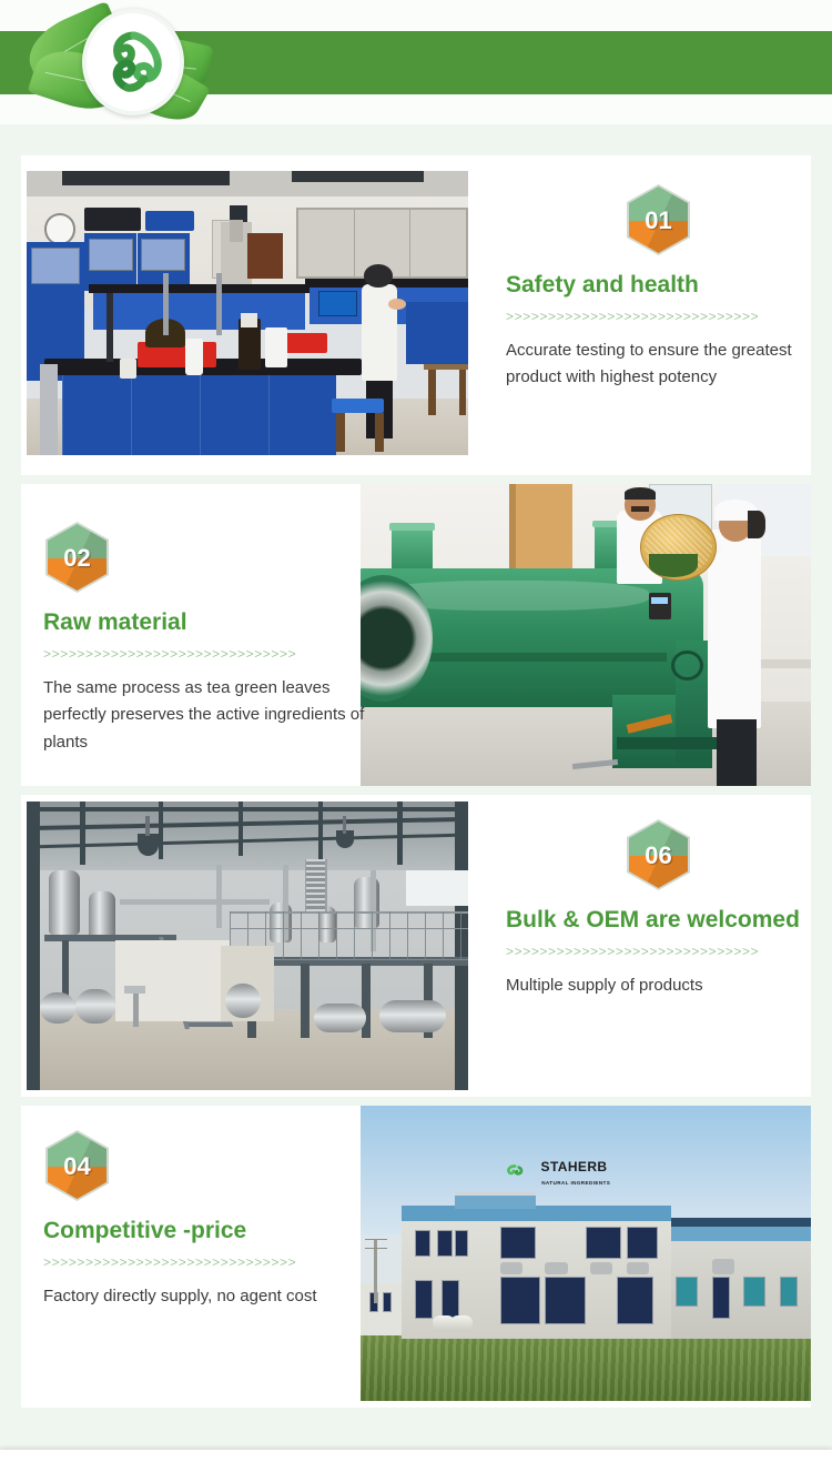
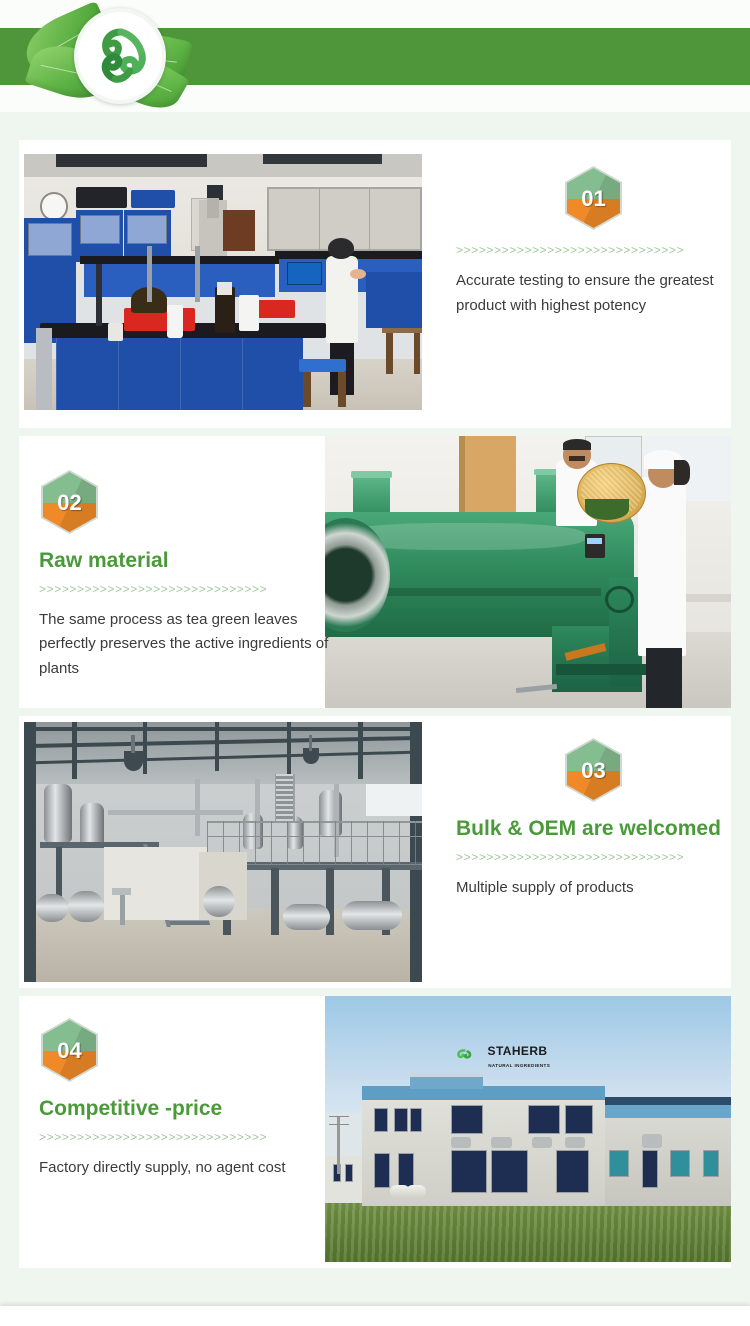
  01
- Safety and health
  >>>>>>>>>>>>>>>>>>>>>>>>>>>>>>
  Accurate testing to ensure the greatest product with highest potency
  02
  Raw material
  >>>>>>>>>>>>>>>>>>>>>>>>>>>>>>
  The same process as tea green leaves perfectly preserves the active ingredients of plants
- 06
+ 03
  Bulk & OEM are welcomed
  >>>>>>>>>>>>>>>>>>>>>>>>>>>>>>
  Multiple supply of products
  STAHERB
  04
  Competitive -price
  >>>>>>>>>>>>>>>>>>>>>>>>>>>>>>
  Factory directly supply, no agent cost
